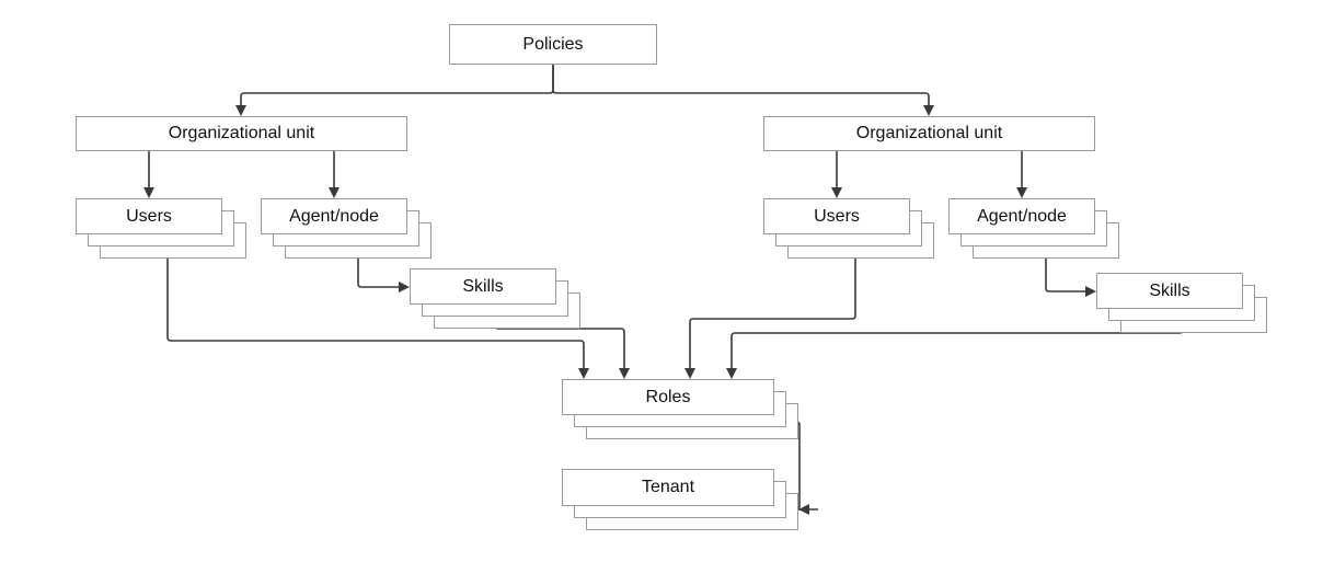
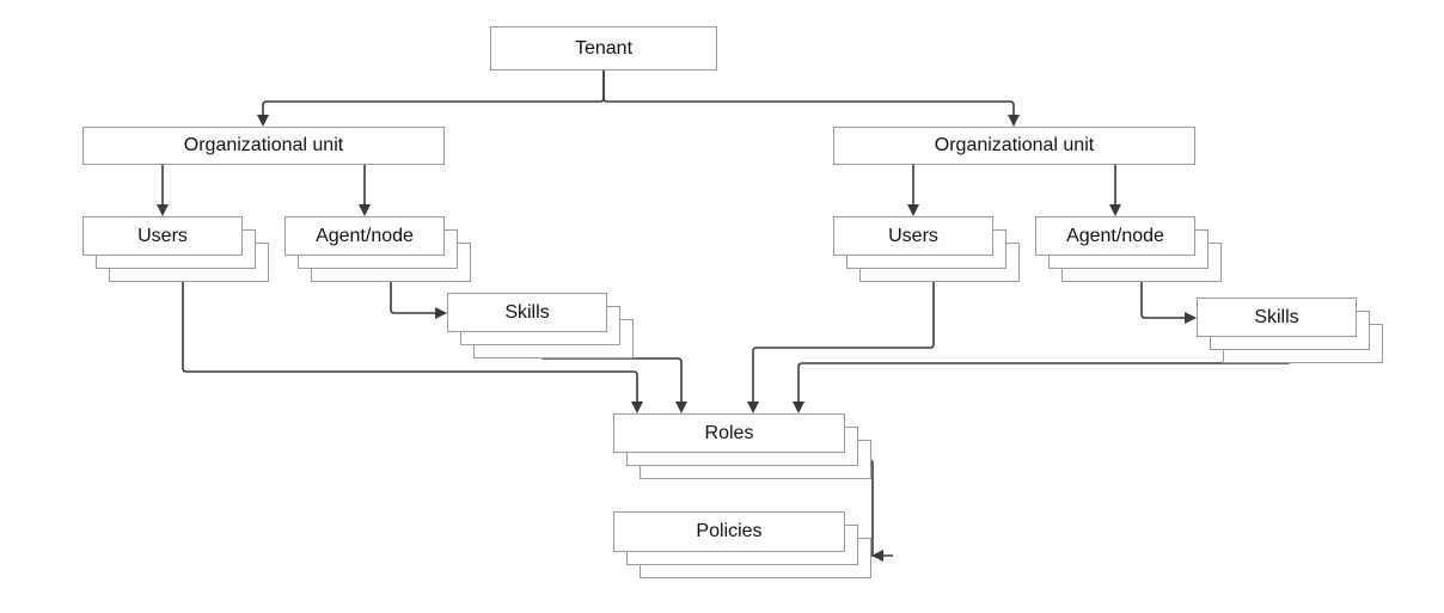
- Policies
+ Tenant
  Organizational unit
  Organizational unit
  Users
  Agent/node
  Users
  Agent/node
  Skills
  Skills
  Roles
- Tenant
+ Policies
